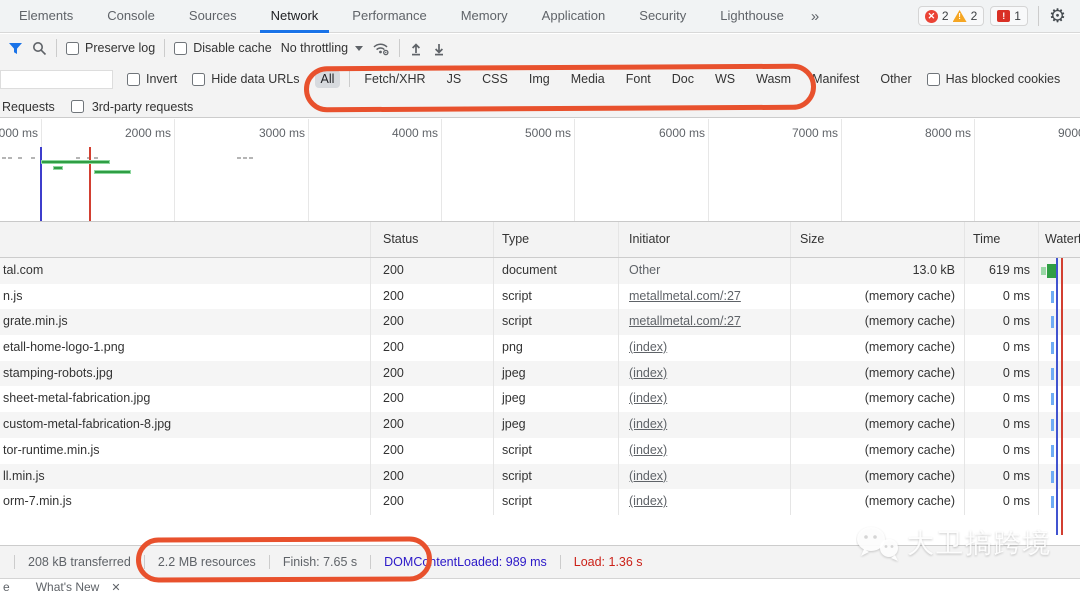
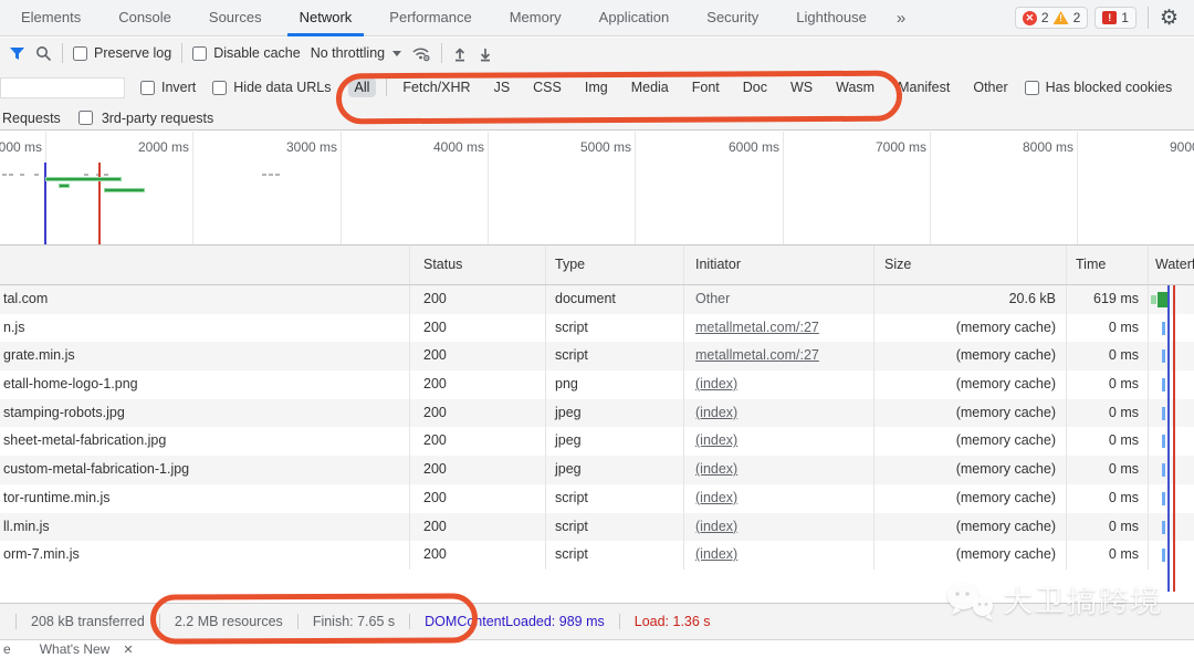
  Elements
  Console
  Sources
  Network
  Performance
  Memory
  Application
  Security
  Lighthouse
  »
  ✕
  2
  !
  2
  !
  1
  ⚙
  Preserve log
  Disable cache
  No throttling
  Invert
  Hide data URLs
  All
  Fetch/XHR
  JS
  CSS
  Img
  Media
  Font
  Doc
  WS
  Wasm
  Manifest
  Other
  Has blocked cookies
  Requests
  3rd-party requests
  000 ms
  2000 ms
  3000 ms
  4000 ms
  5000 ms
  6000 ms
  7000 ms
  8000 ms
  Status
  Type
  Initiator
  Size
  Time
  tal.com
  200
  document
  Other
- 13.0 kB
+ 20.6 kB
  619 ms
  n.js
  200
  script
  metallmetal.com/:27
  (memory cache)
  0 ms
  grate.min.js
  200
  script
  metallmetal.com/:27
  (memory cache)
  0 ms
  etall-home-logo-1.png
  200
  png
  (index)
  (memory cache)
  0 ms
  stamping-robots.jpg
  200
  jpeg
  (index)
  (memory cache)
  0 ms
  sheet-metal-fabrication.jpg
  200
  jpeg
  (index)
  (memory cache)
  0 ms
- custom-metal-fabrication-8.jpg
+ custom-metal-fabrication-1.jpg
  200
  jpeg
  (index)
  (memory cache)
  0 ms
  tor-runtime.min.js
  200
  script
  (index)
  (memory cache)
  0 ms
  ll.min.js
  200
  script
  (index)
  (memory cache)
  0 ms
  orm-7.min.js
  200
  script
  (index)
  (memory cache)
  0 ms
  208 kB transferred
  2.2 MB resources
  Finish: 7.65 s
  DOMContentLoaded: 989 ms
  Load: 1.36 s
  e
  What's New
  ✕
  大卫搞跨境
